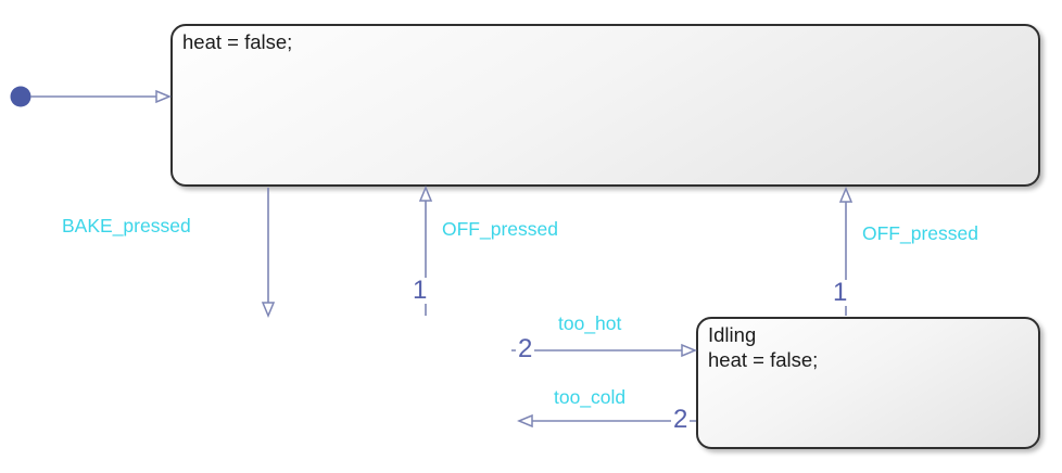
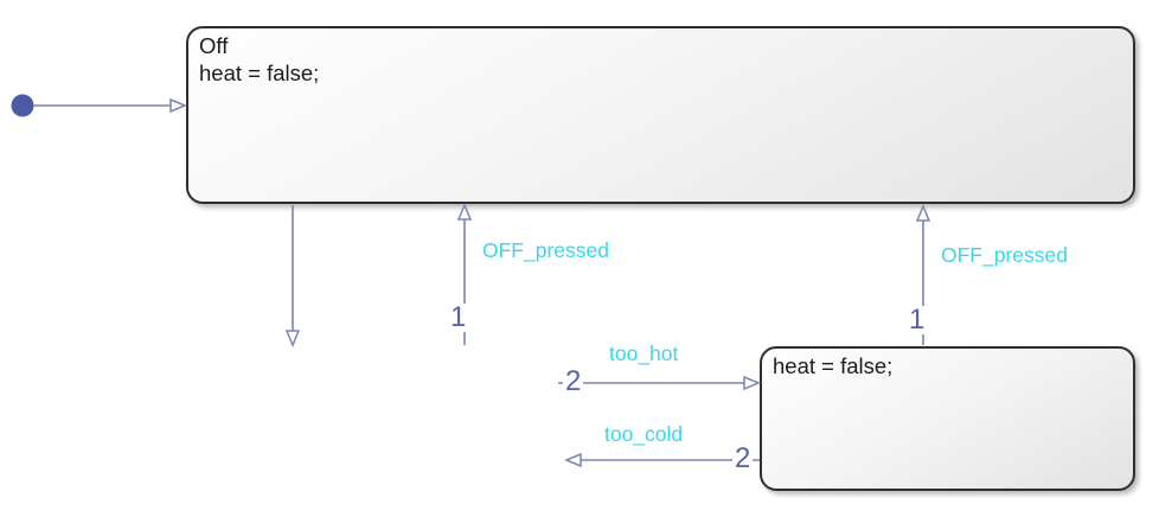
+ Off
  heat = false;
- Idling
  heat = false;
- BAKE_pressed
  OFF_pressed
  OFF_pressed
  too_hot
  too_cold
  1
  1
  2
  2
